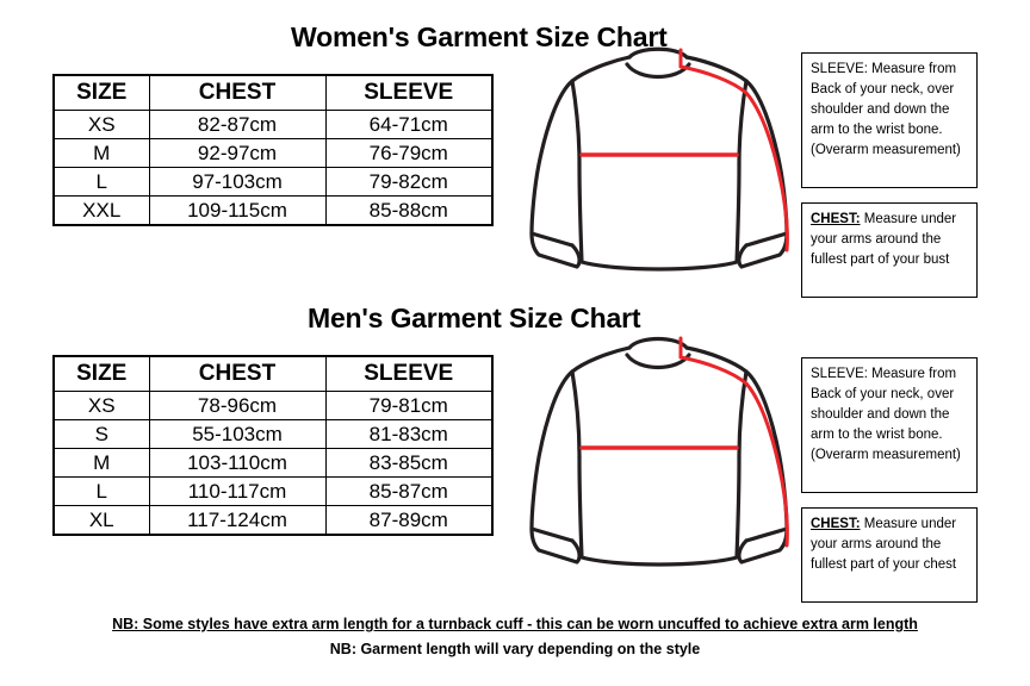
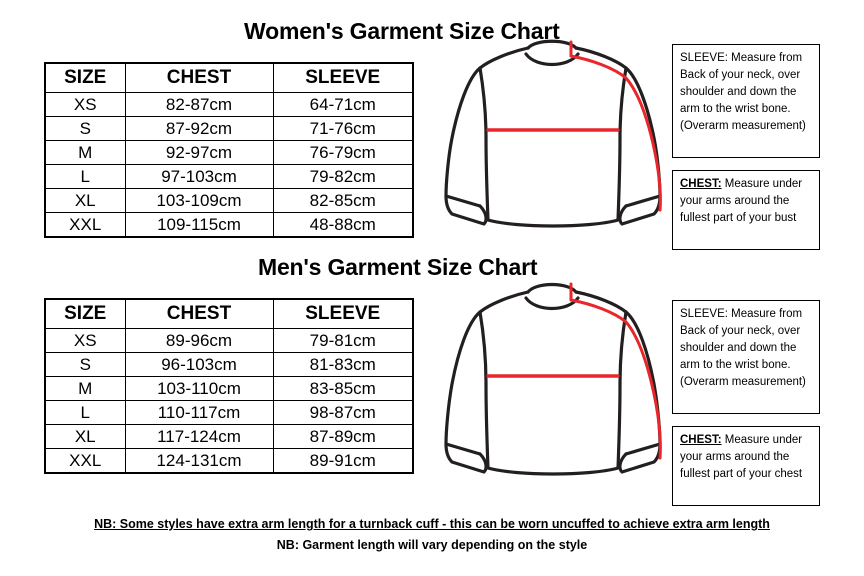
  Women's Garment Size Chart
  SIZE	CHEST	SLEEVE
  XS	82-87cm	64-71cm
+ S	87-92cm	71-76cm
  M	92-97cm	76-79cm
  L	97-103cm	79-82cm
+ XL	103-109cm	82-85cm
- XXL	109-115cm	85-88cm
+ XXL	109-115cm	48-88cm
  SLEEVE: Measure from
  Back of your neck, over
  shoulder and down the
  arm to the wrist bone.
  (Overarm measurement)
  CHEST: Measure under
  your arms around the
  fullest part of your bust
  Men's Garment Size Chart
  SIZE	CHEST	SLEEVE
- XS	78-96cm	79-81cm
+ XS	89-96cm	79-81cm
- S	55-103cm	81-83cm
+ S	96-103cm	81-83cm
  M	103-110cm	83-85cm
- L	110-117cm	85-87cm
+ L	110-117cm	98-87cm
  XL	117-124cm	87-89cm
+ XXL	124-131cm	89-91cm
  SLEEVE: Measure from
  Back of your neck, over
  shoulder and down the
  arm to the wrist bone.
  (Overarm measurement)
  CHEST: Measure under
  your arms around the
  fullest part of your chest
  NB: Some styles have extra arm length for a turnback cuff - this can be worn uncuffed to achieve extra arm length
  NB: Garment length will vary depending on the style
